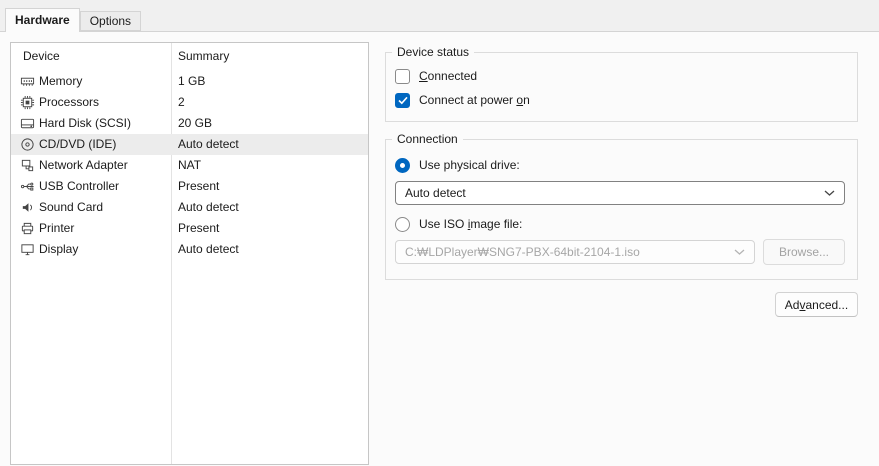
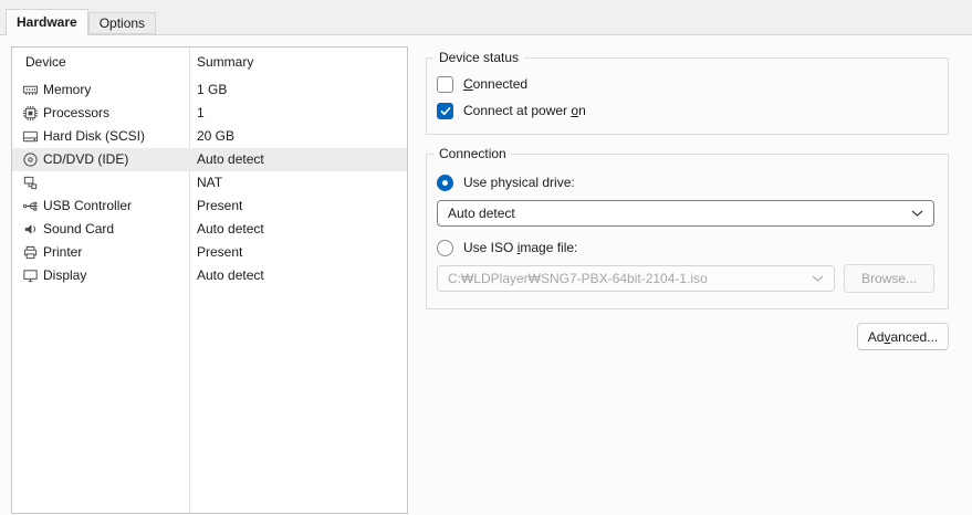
  Hardware
  Options
  Device
  Summary
  Memory
  1 GB
  Processors
- 2
+ 1
  Hard Disk (SCSI)
  20 GB
  CD/DVD (IDE)
  Auto detect
- Network Adapter
  NAT
  USB Controller
  Present
  Sound Card
  Auto detect
  Printer
  Present
  Display
  Auto detect
  Device status
  Connected
  Connect at power on
  Connection
  Use physical drive:
  Auto detect
  Use ISO image file:
  C:₩LDPlayer₩SNG7-PBX-64bit-2104-1.iso
  Browse...
  Ad
  v
  anced...
